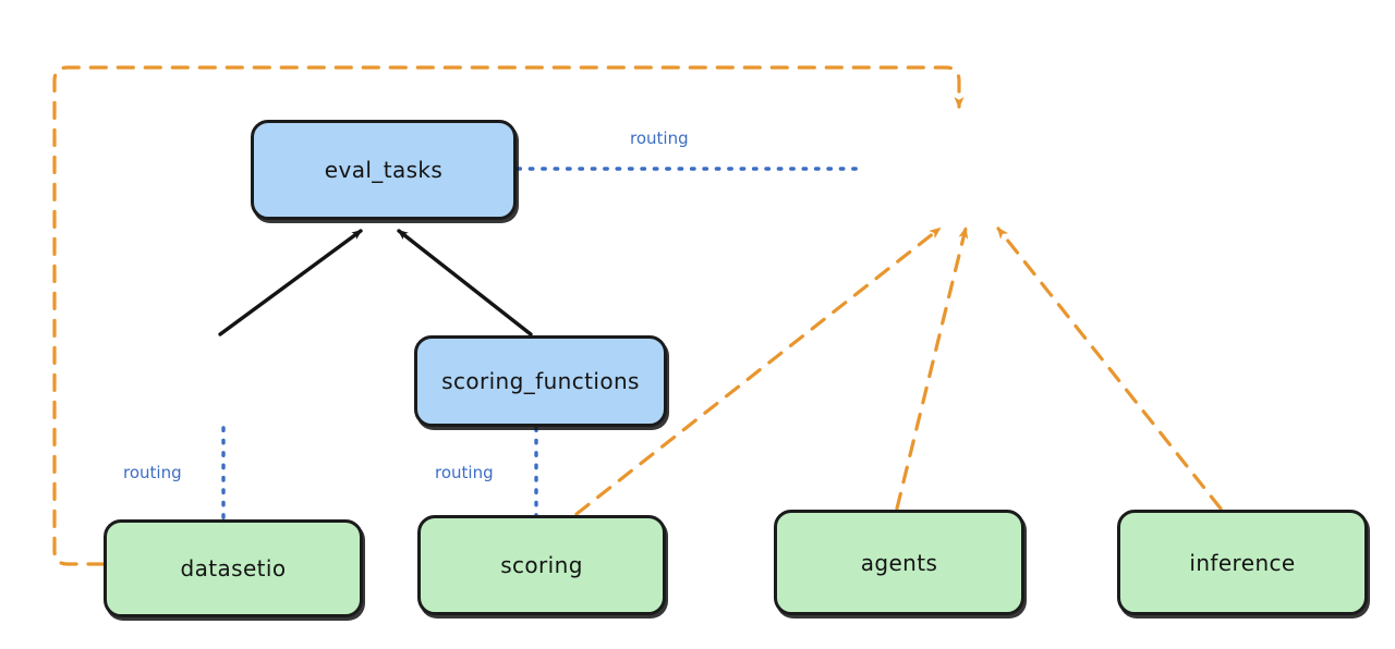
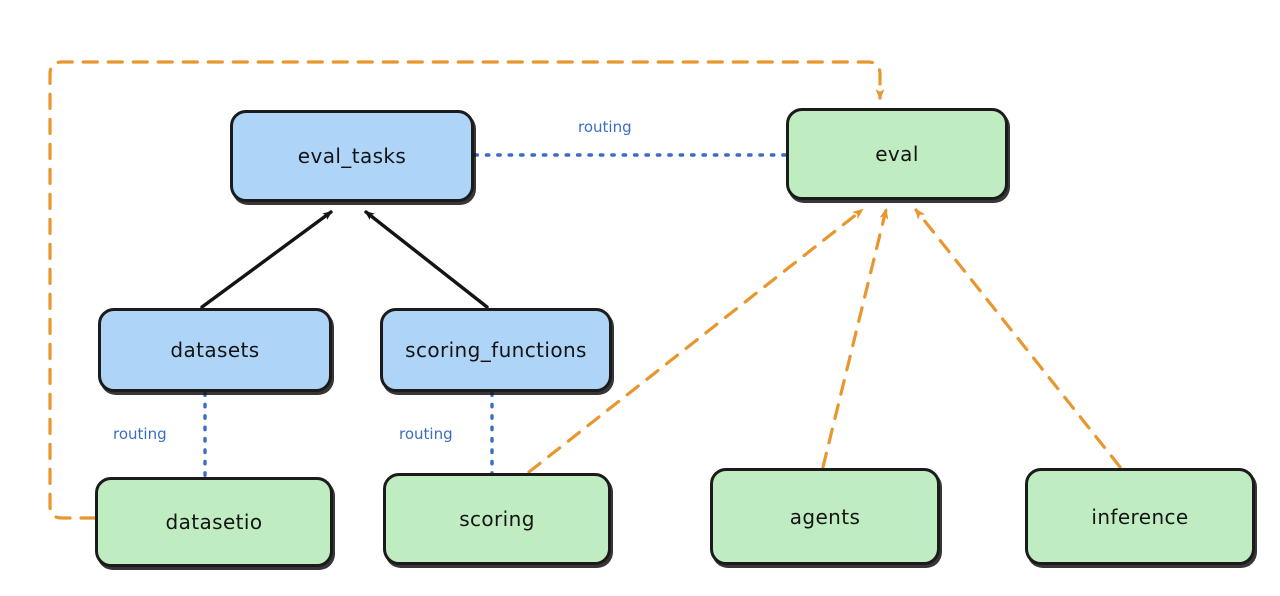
  eval_tasks
+ eval
+ datasets
  scoring_functions
  datasetio
  scoring
  agents
  inference
  routing
  routing
  routing
